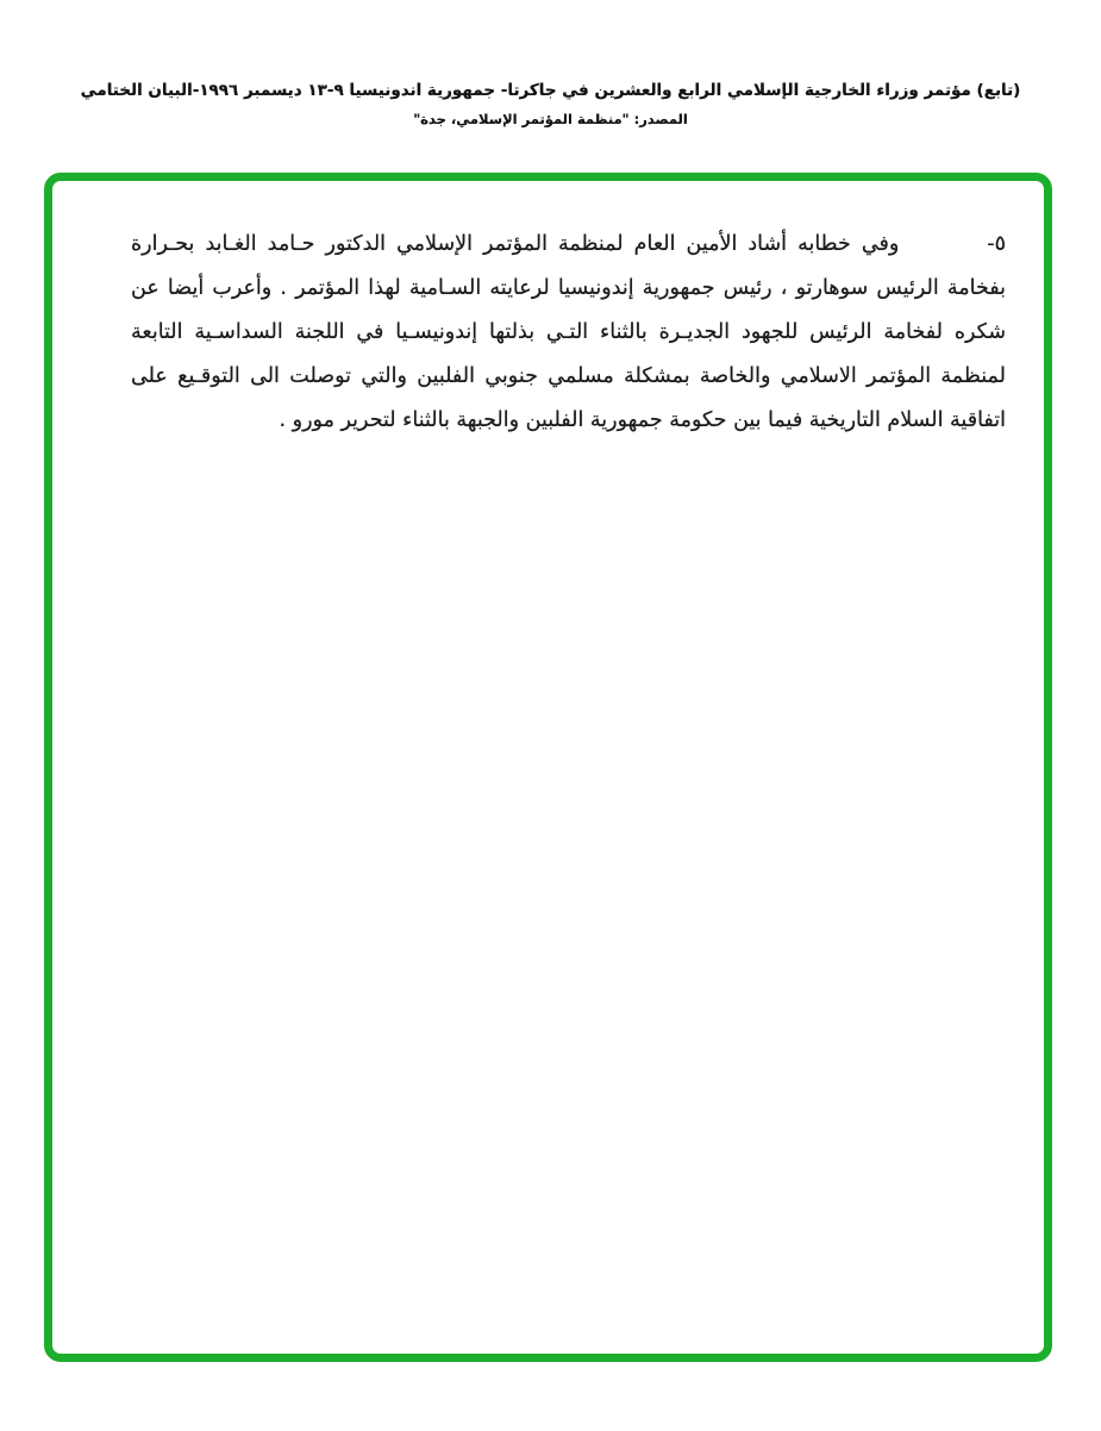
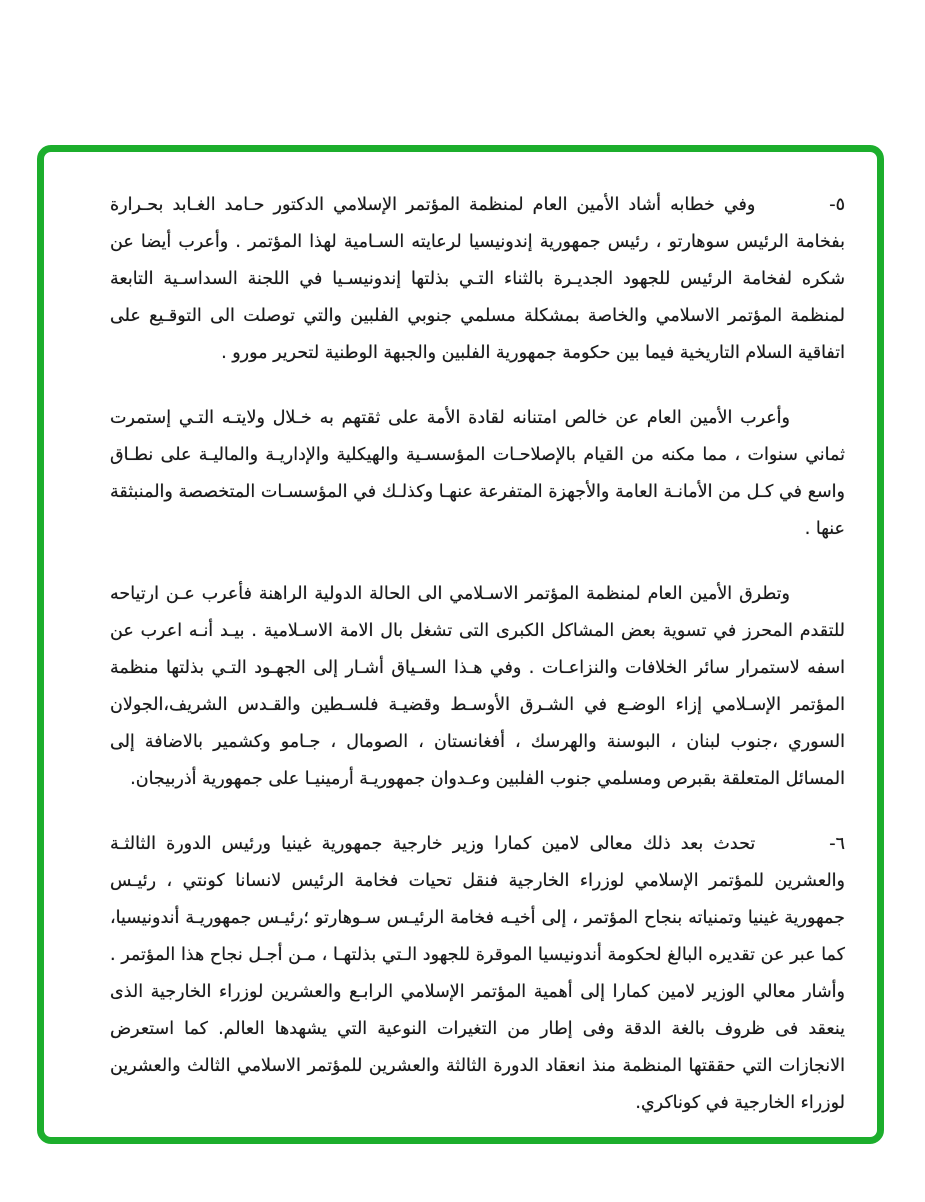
- (تابع) مؤتمر وزراء الخارجية الإسلامي الرابع والعشرين في جاكرتا- جمهورية اندونيسيا ٩-١٣ ديسمبر ١٩٩٦-البيان الختامي
- المصدر: "منظمة المؤتمر الإسلامي، جدة"
- ٥-وفي خطابه أشاد الأمين العام لمنظمة المؤتمر الإسلامي الدكتور حـامد الغـابد بحـرارة بفخامة الرئيس سوهارتو ، رئيس جمهورية إندونيسيا لرعايته السـامية لهذا المؤتمر . وأعرب أيضا عن شكره لفخامة الرئيس للجهود الجديـرة بالثناء التـي بذلتها إندونيسـيا في اللجنة السداسـية التابعة لمنظمة المؤتمر الاسلامي والخاصة بمشكلة مسلمي جنوبي الفلبين والتي توصلت الى التوقـيع على اتفاقية السلام التاريخية فيما بين حكومة جمهورية الفلبين والجبهة بالثناء لتحرير مورو .
+ ٥-وفي خطابه أشاد الأمين العام لمنظمة المؤتمر الإسلامي الدكتور حـامد الغـابد بحـرارة بفخامة الرئيس سوهارتو ، رئيس جمهورية إندونيسيا لرعايته السـامية لهذا المؤتمر . وأعرب أيضا عن شكره لفخامة الرئيس للجهود الجديـرة بالثناء التـي بذلتها إندونيسـيا في اللجنة السداسـية التابعة لمنظمة المؤتمر الاسلامي والخاصة بمشكلة مسلمي جنوبي الفلبين والتي توصلت الى التوقـيع على اتفاقية السلام التاريخية فيما بين حكومة جمهورية الفلبين والجبهة الوطنية لتحرير مورو .
+ وأعرب الأمين العام عن خالص امتنانه لقادة الأمة على ثقتهم به خـلال ولايتـه التـي إستمرت ثماني سنوات ، مما مكنه من القيام بالإصلاحـات المؤسسـية والهيكلية والإداريـة والماليـة على نطـاق واسع في كـل من الأمانـة العامة والأجهزة المتفرعة عنهـا وكذلـك في المؤسسـات المتخصصة والمنبثقة عنها .
+ وتطرق الأمين العام لمنظمة المؤتمر الاسـلامي الى الحالة الدولية الراهنة فأعرب عـن ارتياحه للتقدم المحرز في تسوية بعض المشاكل الكبرى التى تشغل بال الامة الاسـلامية . بيـد أنـه اعرب عن اسفه لاستمرار سائر الخلافات والنزاعـات . وفي هـذا السـياق أشـار إلى الجهـود التـي بذلتها منظمة المؤتمر الإسـلامي إزاء الوضـع في الشـرق الأوسـط وقضيـة فلسـطين والقـدس الشريف،الجولان السوري ،جنوب لبنان ، البوسنة والهرسك ، أفغانستان ، الصومال ، جـامو وكشمير بالاضافة إلى المسائل المتعلقة بقبرص ومسلمي جنوب الفلبين وعـدوان جمهوريـة أرمينيـا على جمهورية أذربيجان.
+ ٦-تحدث بعد ذلك معالى لامين كمارا وزير خارجية جمهورية غينيا ورئيس الدورة الثالثـة والعشرين للمؤتمر الإسلامي لوزراء الخارجية فنقل تحيات فخامة الرئيس لانسانا كونتي ، رئيـس جمهورية غينيا وتمنياته بنجاح المؤتمر ، إلى أخيـه فخامة الرئيـس سـوهارتو ؛رئيـس جمهوريـة أندونيسيا، كما عبر عن تقديره البالغ لحكومة أندونيسيا الموقرة للجهود الـتي بذلتهـا ، مـن أجـل نجاح هذا المؤتمر . وأشار معالي الوزير لامين كمارا إلى أهمية المؤتمر الإسلامي الرابـع والعشرين لوزراء الخارجية الذى ينعقد فى ظروف بالغة الدقة وفى إطار من التغيرات النوعية التي يشهدها العالم. كما استعرض الانجازات التي حققتها المنظمة منذ انعقاد الدورة الثالثة والعشرين للمؤتمر الاسلامي الثالث والعشرين لوزراء الخارجية في كوناكري.
